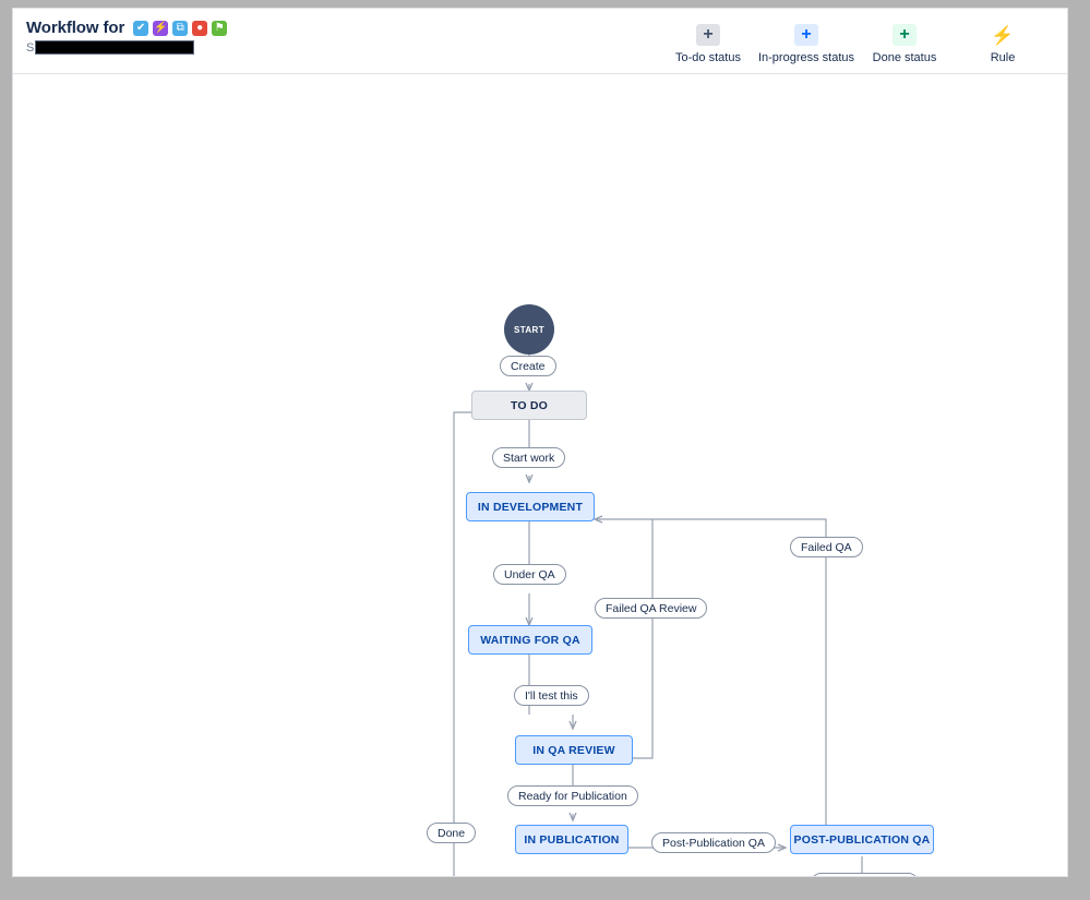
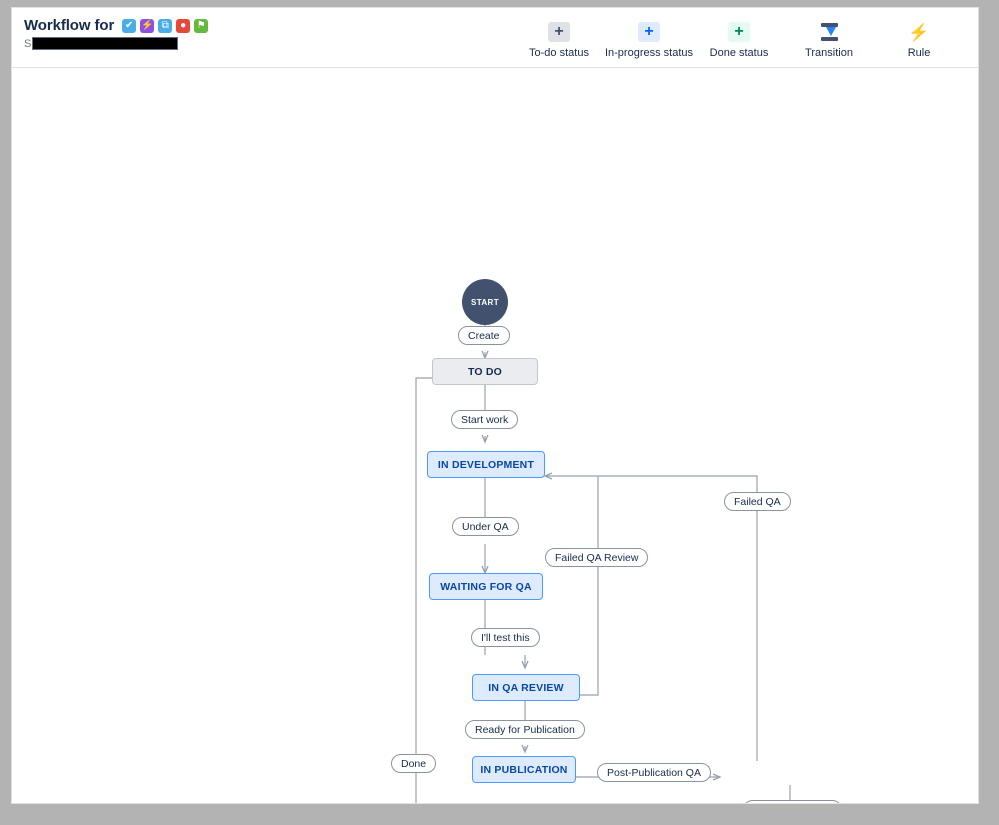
  Workflow for
  ✔
  ⚡
  ⧉
  ●
  ⚑
  S
  +
  To-do status
  +
  In-progress status
  +
  Done status
+ Transition
  ⚡
  Rule
  START
  TO DO
  IN DEVELOPMENT
  WAITING FOR QA
  IN QA REVIEW
  IN PUBLICATION
- POST-PUBLICATION QA
  Create
  Start work
  Under QA
  Failed QA Review
  I'll test this
  Ready for Publication
  Post-Publication QA
  Failed QA
  Done
